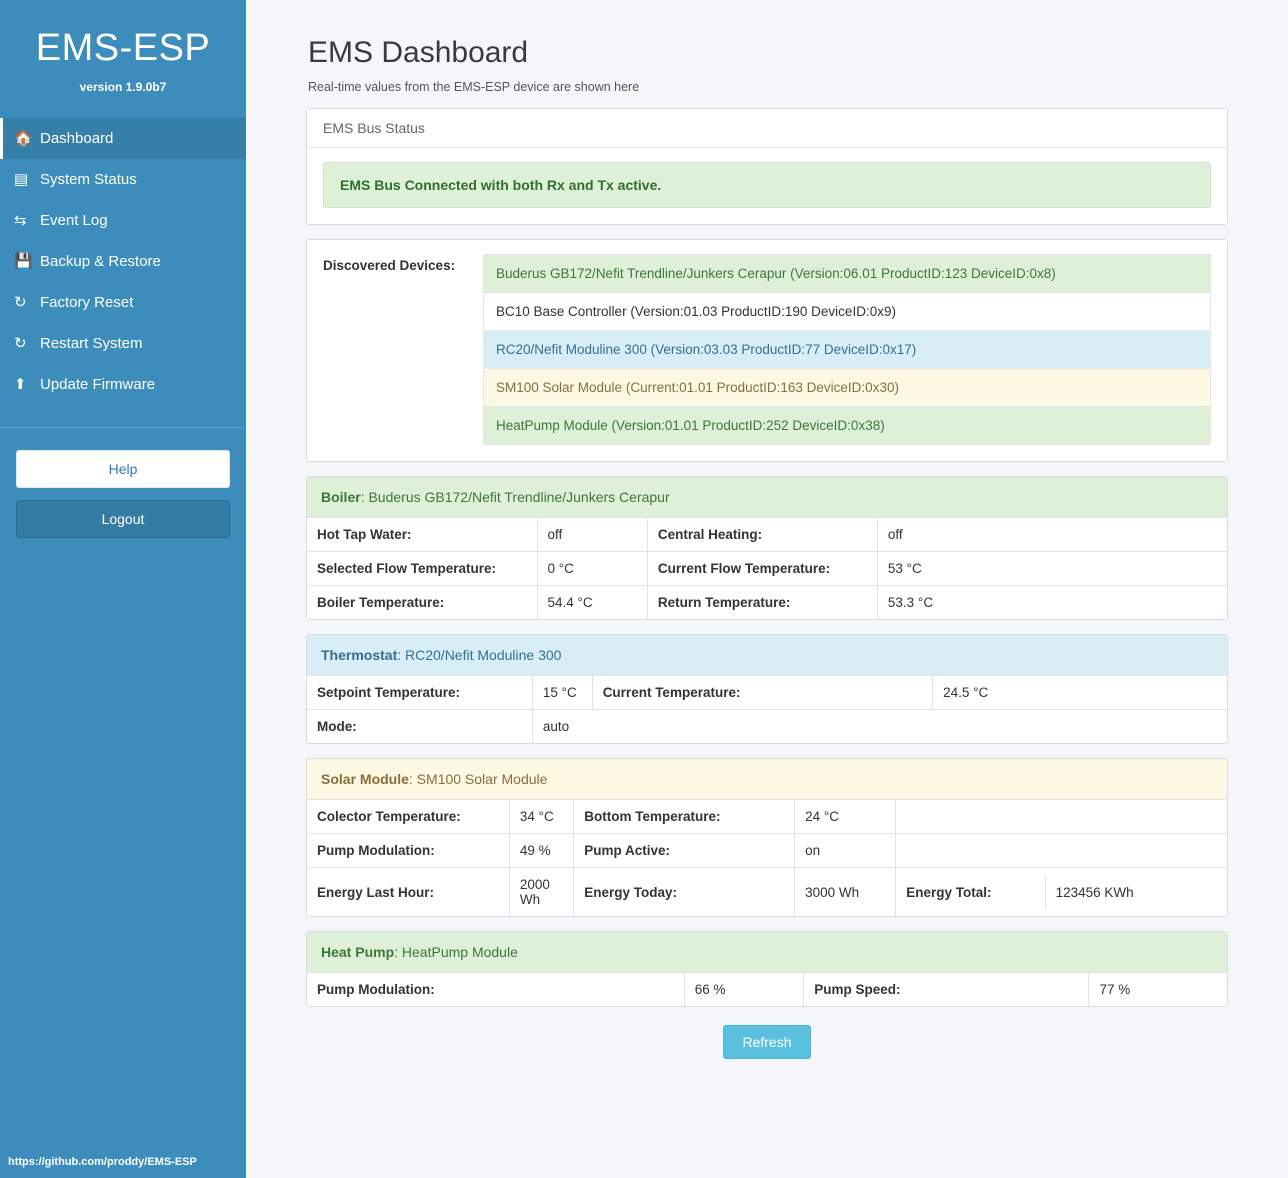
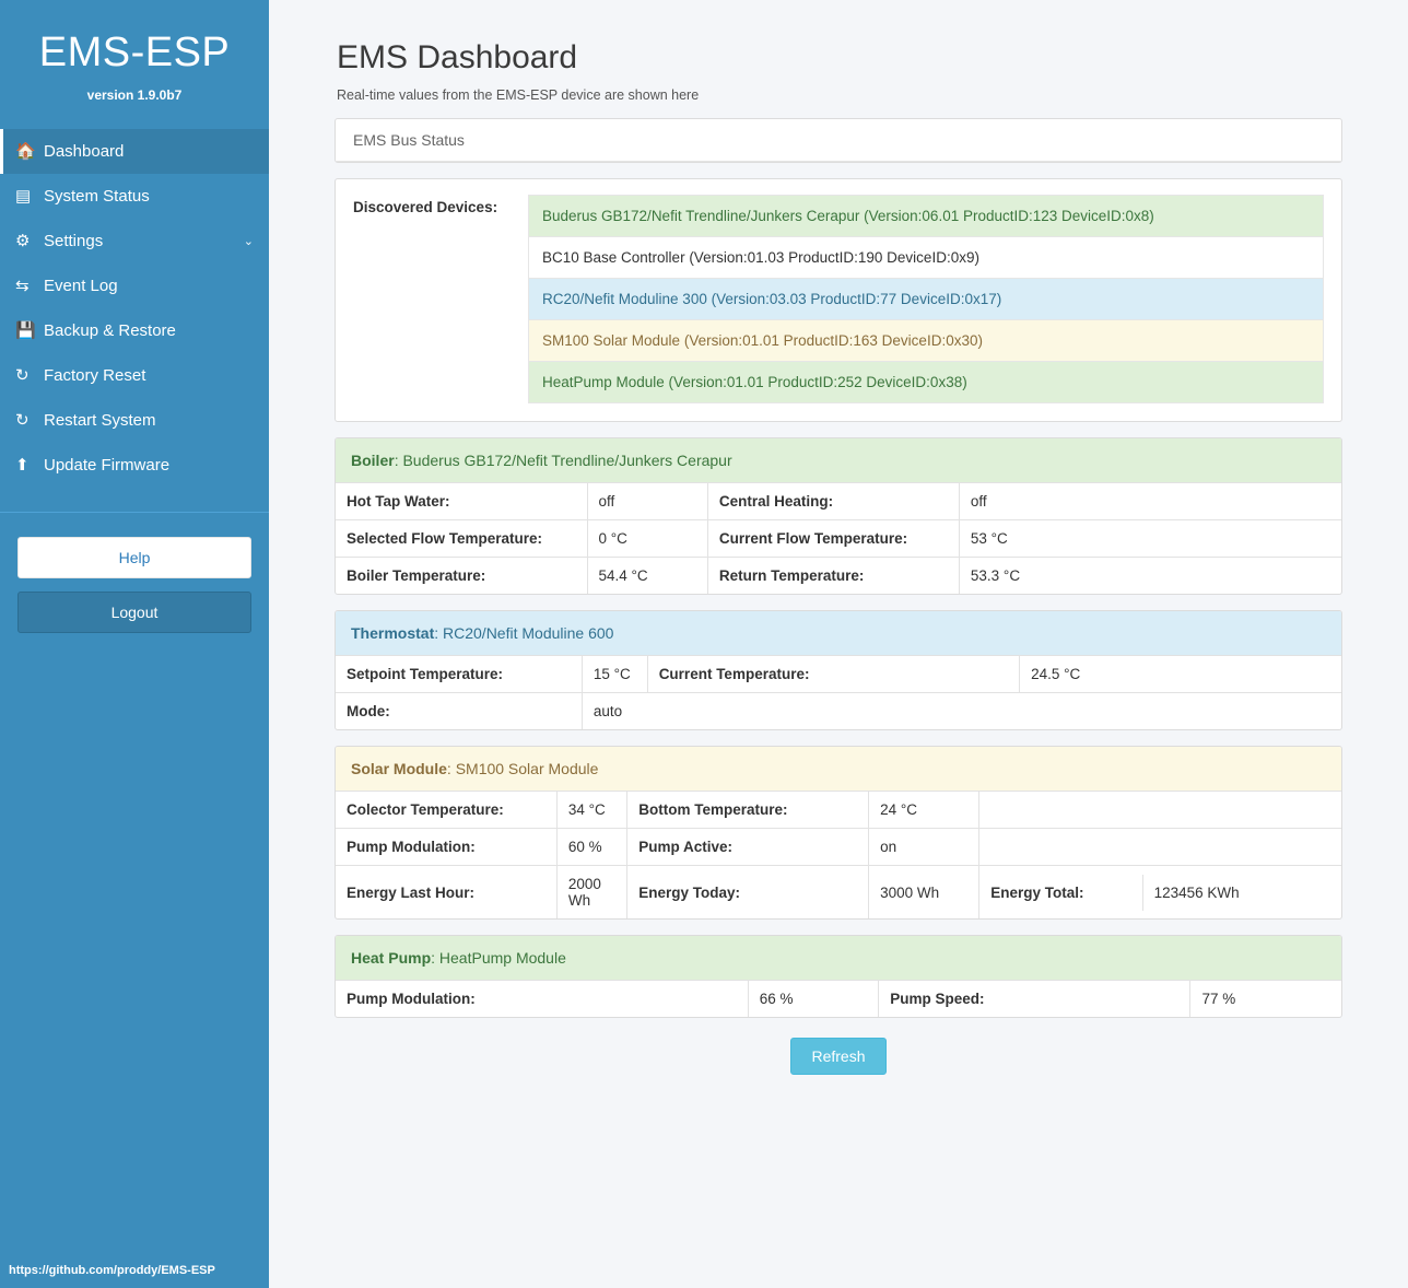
  EMS-ESP
  version 1.9.0b7
  🏠
  Dashboard
  ▤
  System Status
+ ⚙
+ Settings
+ ⌄
  ⇆
  Event Log
  💾
  Backup & Restore
  ↻
  Factory Reset
  ↻
  Restart System
  ⬆
  Update Firmware
  Help
  Logout
  https://github.com/proddy/EMS-ESP
  EMS Dashboard
  Real-time values from the EMS-ESP device are shown here
  EMS Bus Status
- EMS Bus Connected with both Rx and Tx active.
  Discovered Devices:
  Buderus GB172/Nefit Trendline/Junkers Cerapur (Version:06.01 ProductID:123 DeviceID:0x8)
  BC10 Base Controller (Version:01.03 ProductID:190 DeviceID:0x9)
  RC20/Nefit Moduline 300 (Version:03.03 ProductID:77 DeviceID:0x17)
- SM100 Solar Module (Current:01.01 ProductID:163 DeviceID:0x30)
+ SM100 Solar Module (Version:01.01 ProductID:163 DeviceID:0x30)
  HeatPump Module (Version:01.01 ProductID:252 DeviceID:0x38)
  Boiler: Buderus GB172/Nefit Trendline/Junkers Cerapur
  Hot Tap Water:	off	Central Heating:	off
  Selected Flow Temperature:	0 °C	Current Flow Temperature:	53 °C
  Boiler Temperature:	54.4 °C	Return Temperature:	53.3 °C
- Thermostat: RC20/Nefit Moduline 300
+ Thermostat: RC20/Nefit Moduline 600
  Setpoint Temperature:	15 °C	Current Temperature:	24.5 °C
  Mode:	auto
  Solar Module: SM100 Solar Module
  Colector Temperature:	34 °C	Bottom Temperature:	24 °C
- Pump Modulation:	49 %	Pump Active:	on
+ Pump Modulation:	60 %	Pump Active:	on
  Energy Last Hour:	2000 Wh	Energy Today:	3000 Wh
  Energy Total:	123456 KWh
  Heat Pump: HeatPump Module
  Pump Modulation:	66 %	Pump Speed:	77 %
  Refresh
